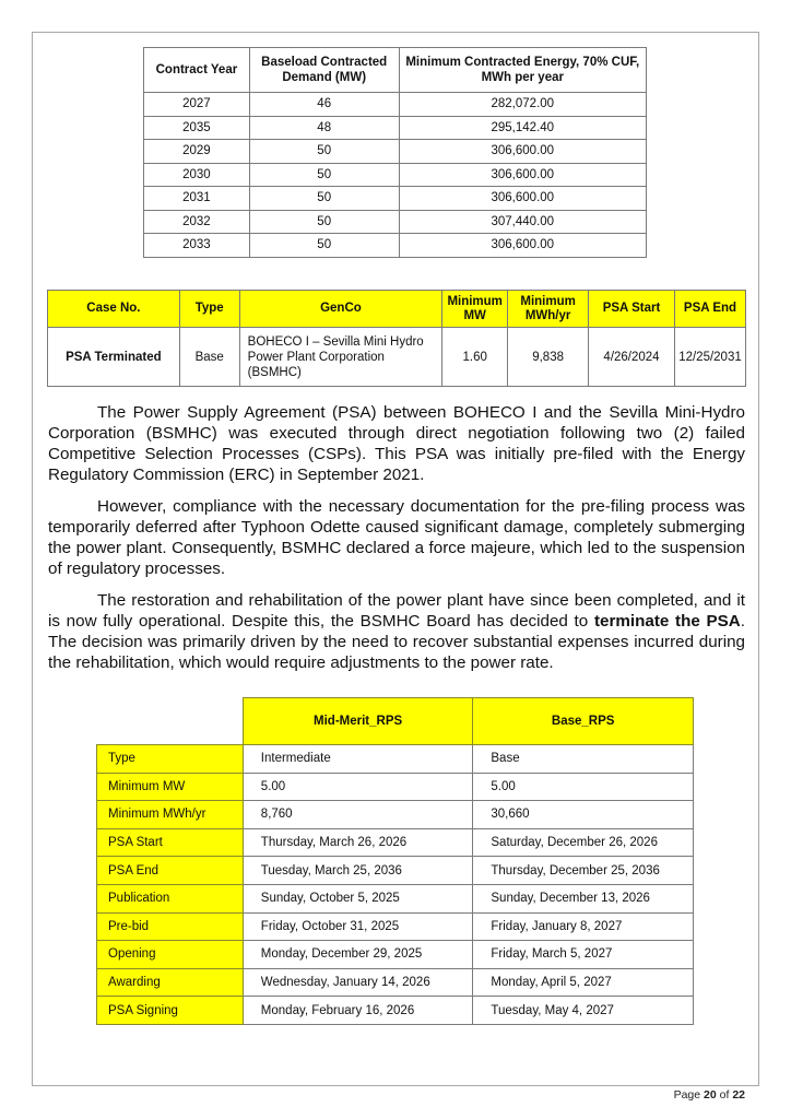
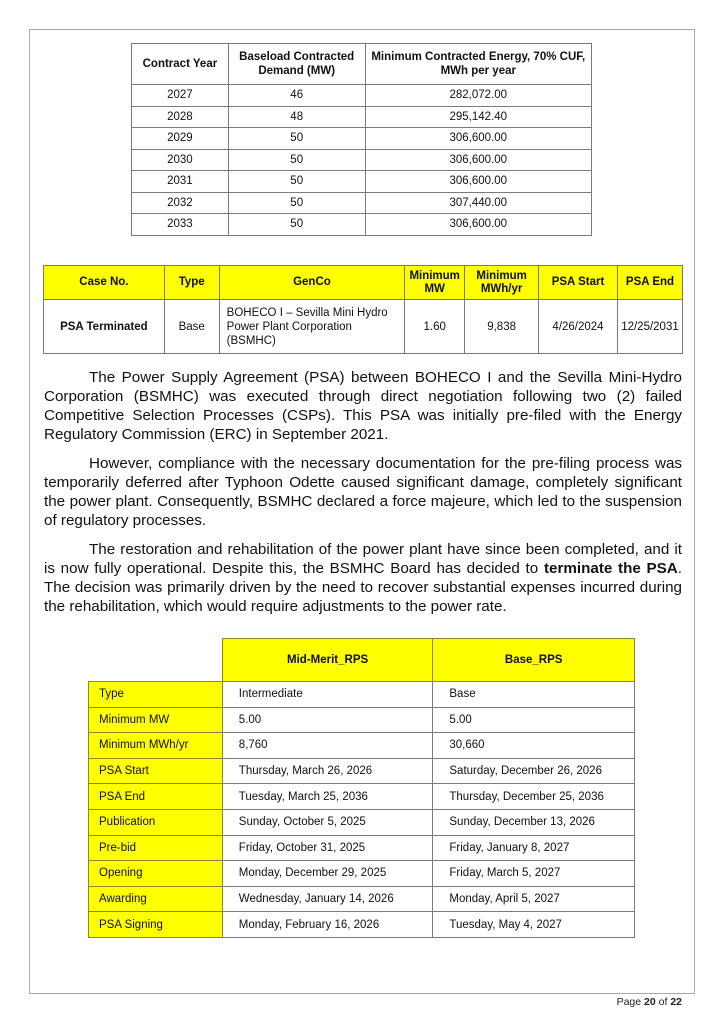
  Contract Year	Baseload Contracted Demand (MW)	Minimum Contracted Energy, 70% CUF, MWh per year
  2027	46	282,072.00
- 2035	48	295,142.40
+ 2028	48	295,142.40
  2029	50	306,600.00
  2030	50	306,600.00
  2031	50	306,600.00
  2032	50	307,440.00
  2033	50	306,600.00
  Case No.	Type	GenCo	Minimum MW	Minimum MWh/yr	PSA Start	PSA End
  PSA Terminated	Base	BOHECO I – Sevilla Mini Hydro Power Plant Corporation (BSMHC)	1.60	9,838	4/26/2024	12/25/2031
  The Power Supply Agreement (PSA) between BOHECO I and the Sevilla Mini-Hydro Corporation (BSMHC) was executed through direct negotiation following two (2) failed Competitive Selection Processes (CSPs). This PSA was initially pre-filed with the Energy Regulatory Commission (ERC) in September 2021.
- However, compliance with the necessary documentation for the pre-filing process was temporarily deferred after Typhoon Odette caused significant damage, completely submerging the power plant. Consequently, BSMHC declared a force majeure, which led to the suspension of regulatory processes.
+ However, compliance with the necessary documentation for the pre-filing process was temporarily deferred after Typhoon Odette caused significant damage, completely significant the power plant. Consequently, BSMHC declared a force majeure, which led to the suspension of regulatory processes.
  The restoration and rehabilitation of the power plant have since been completed, and it is now fully operational. Despite this, the BSMHC Board has decided to terminate the PSA. The decision was primarily driven by the need to recover substantial expenses incurred during the rehabilitation, which would require adjustments to the power rate.
  	Mid-Merit_RPS	Base_RPS
  Type	Intermediate	Base
  Minimum MW	5.00	5.00
  Minimum MWh/yr	8,760	30,660
  PSA Start	Thursday, March 26, 2026	Saturday, December 26, 2026
  PSA End	Tuesday, March 25, 2036	Thursday, December 25, 2036
  Publication	Sunday, October 5, 2025	Sunday, December 13, 2026
  Pre-bid	Friday, October 31, 2025	Friday, January 8, 2027
  Opening	Monday, December 29, 2025	Friday, March 5, 2027
  Awarding	Wednesday, January 14, 2026	Monday, April 5, 2027
  PSA Signing	Monday, February 16, 2026	Tuesday, May 4, 2027
  Page 20 of 22
